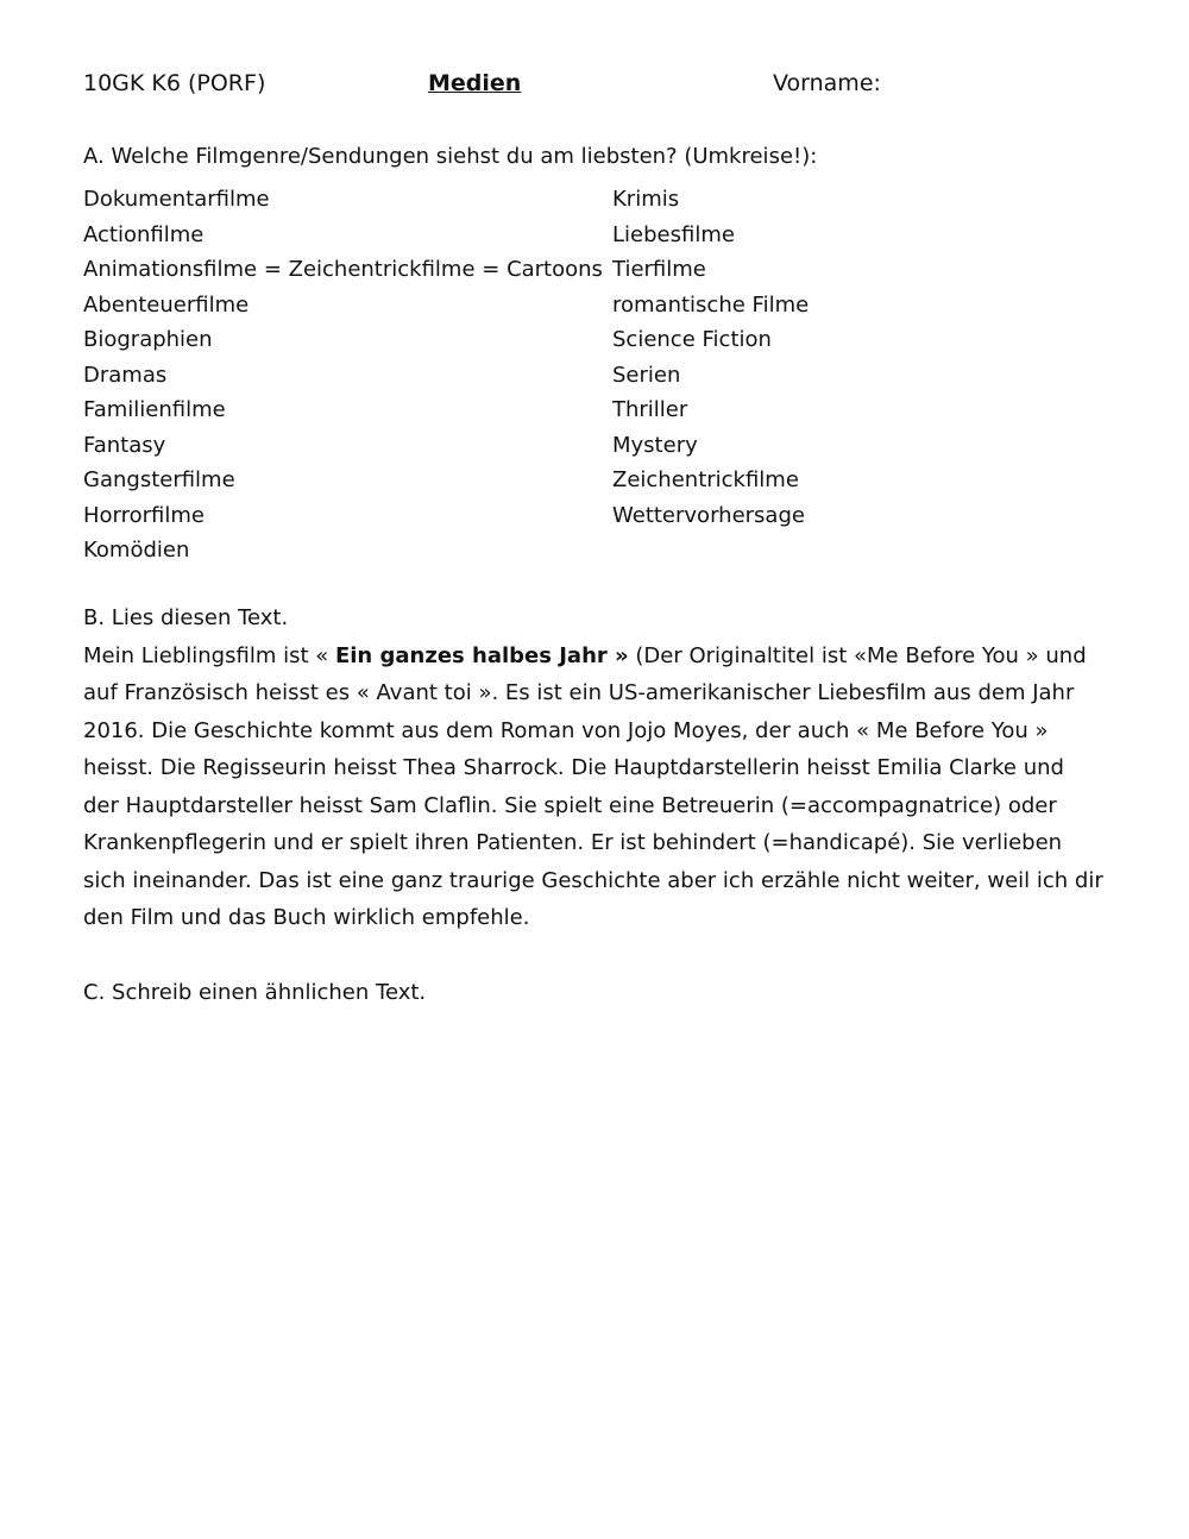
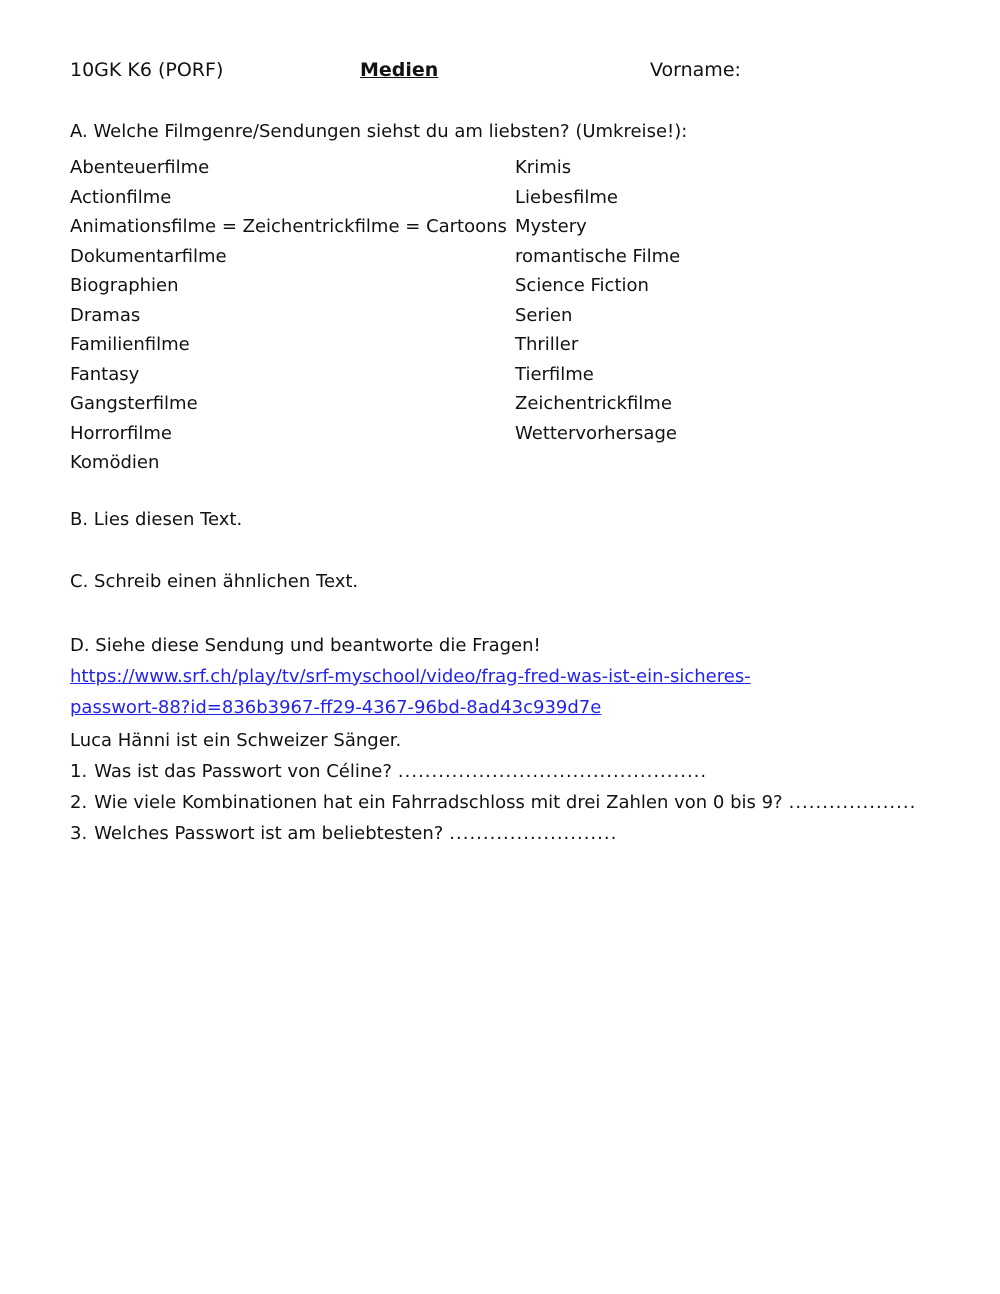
  10GK K6 (PORF)
  Medien
  Vorname:
  A. Welche Filmgenre/Sendungen siehst du am liebsten? (Umkreise!):
- Dokumentarfilme
+ Abenteuerfilme
  Actionfilme
  Animationsfilme = Zeichentrickfilme = Cartoons
- Abenteuerfilme
+ Dokumentarfilme
  Biographien
  Dramas
  Familienfilme
  Fantasy
  Gangsterfilme
  Horrorfilme
  Komödien
  Krimis
  Liebesfilme
- Tierfilme
+ Mystery
  romantische Filme
  Science Fiction
  Serien
  Thriller
- Mystery
+ Tierfilme
  Zeichentrickfilme
  Wettervorhersage
  B. Lies diesen Text.
- Mein Lieblingsfilm ist « Ein ganzes halbes Jahr » (Der Originaltitel ist «Me Before You » und auf Französisch heisst es « Avant toi ». Es ist ein US-amerikanischer Liebesfilm aus dem Jahr 2016. Die Geschichte kommt aus dem Roman von Jojo Moyes, der auch « Me Before You » heisst. Die Regisseurin heisst Thea Sharrock. Die Hauptdarstellerin heisst Emilia Clarke und der Hauptdarsteller heisst Sam Claflin. Sie spielt eine Betreuerin (=accompagnatrice) oder Krankenpflegerin und er spielt ihren Patienten. Er ist behindert (=handicapé). Sie verlieben sich ineinander. Das ist eine ganz traurige Geschichte aber ich erzähle nicht weiter, weil ich dir den Film und das Buch wirklich empfehle.
  C. Schreib einen ähnlichen Text.
+ D. Siehe diese Sendung und beantworte die Fragen!
+ https://www.srf.ch/play/tv/srf-myschool/video/frag-fred-was-ist-ein-sicheres-
+ passwort-88?id=836b3967-ff29-4367-96bd-8ad43c939d7e
+ Luca Hänni ist ein Schweizer Sänger.
+ 1. Was ist das Passwort von Céline? ..............................................
+ 2. Wie viele Kombinationen hat ein Fahrradschloss mit drei Zahlen von 0 bis 9? ...................
+ 3. Welches Passwort ist am beliebtesten? .........................
